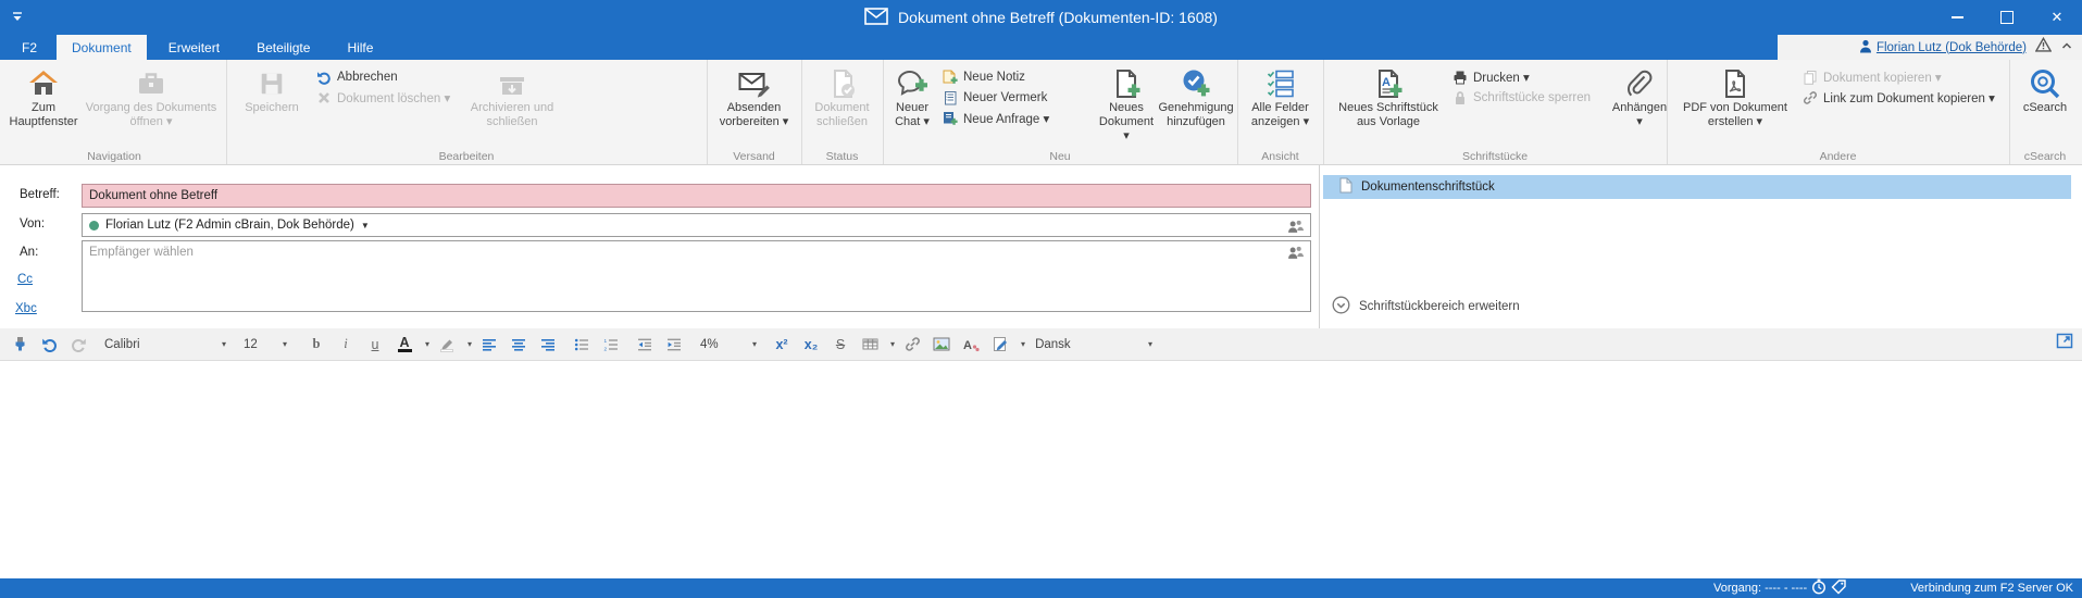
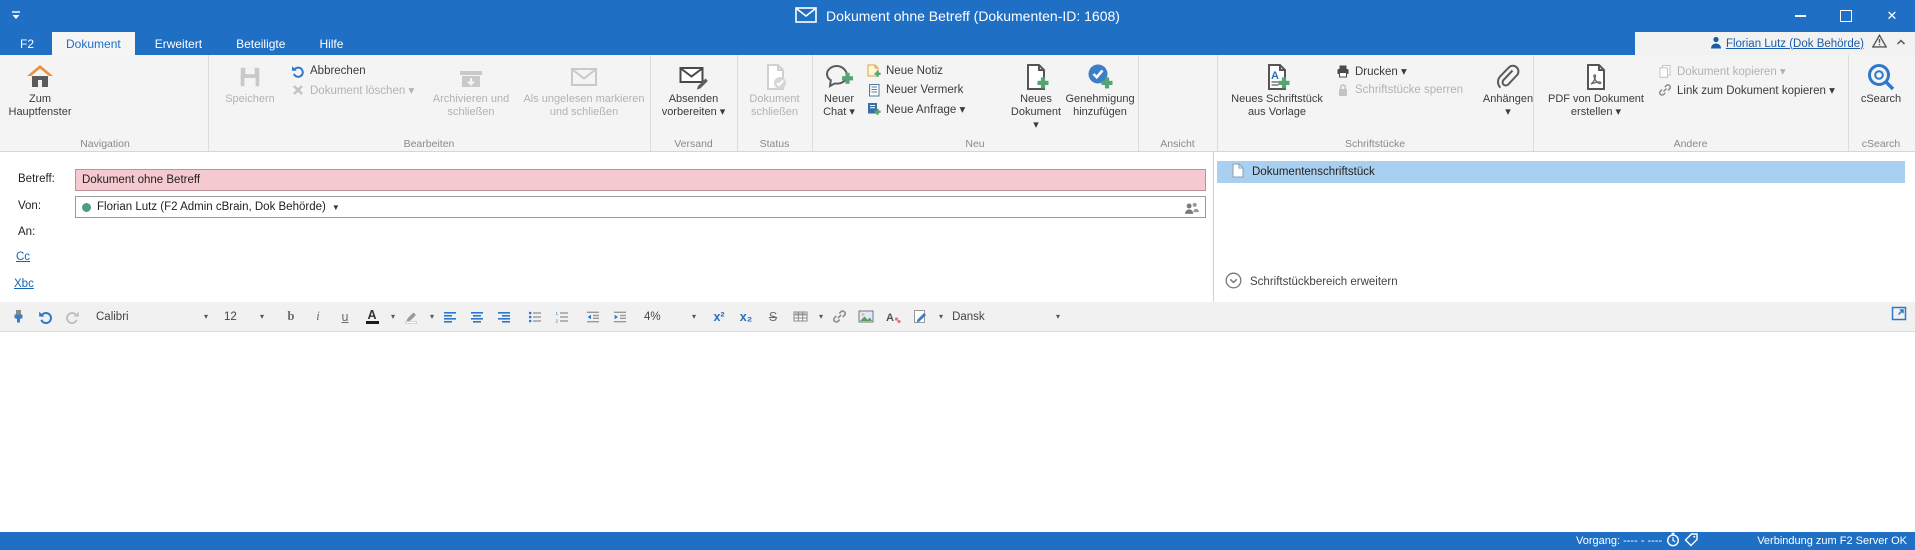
  Dokument ohne Betreff (Dokumenten-ID: 1608)
  ✕
  F2
  Dokument
  Erweitert
  Beteiligte
  Hilfe
  Florian Lutz (Dok Behörde)
  Zum Hauptfenster
- Vorgang des Dokuments öffnen ▾
  Navigation
  Speichern
  Abbrechen
  Dokument löschen ▾
  Archivieren und schließen
+ Als ungelesen markieren und schließen
  Bearbeiten
  Absenden vorbereiten ▾
  Versand
  Dokument schließen
  Status
  Neuer Chat ▾
  Neue Notiz
  Neuer Vermerk
  Neue Anfrage ▾
  Neues Dokument ▾
  Genehmigung hinzufügen
  Neu
- Alle Felder anzeigen ▾
  Ansicht
  A
  Neues Schriftstück aus Vorlage
  Drucken ▾
  Schriftstücke sperren
  Anhängen
  ▾
  Schriftstücke
  PDF von Dokument erstellen ▾
  Dokument kopieren ▾
  Link zum Dokument kopieren ▾
  Andere
  cSearch
  cSearch
  Betreff:
  Dokument ohne Betreff
  Von:
  Florian Lutz (F2 Admin cBrain, Dok Behörde)
  ▼
  An:
- Empfänger wählen
  Cc
  Xbc
  Dokumentenschriftstück
  Schriftstückbereich erweitern
  Calibri
  ▾
  12
  ▾
  b
  i
  u
  A
  ▾
  ▾
  4%
  ▾
  x²
  x₂
  S
  ▾
  A
  ▾
  Dansk
  ▾
  Vorgang: ---- - ----
  Verbindung zum F2 Server OK
